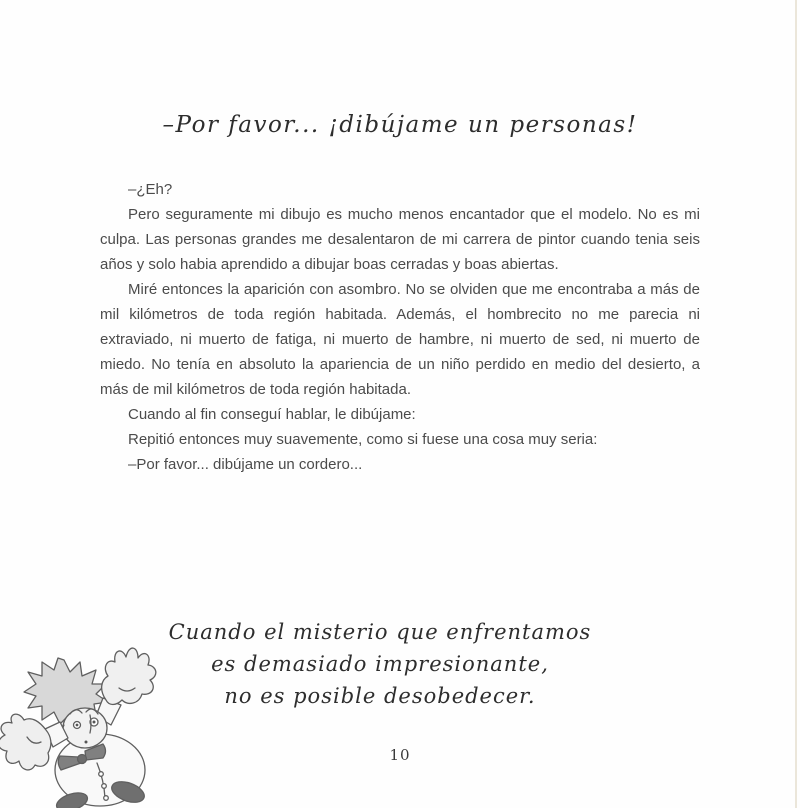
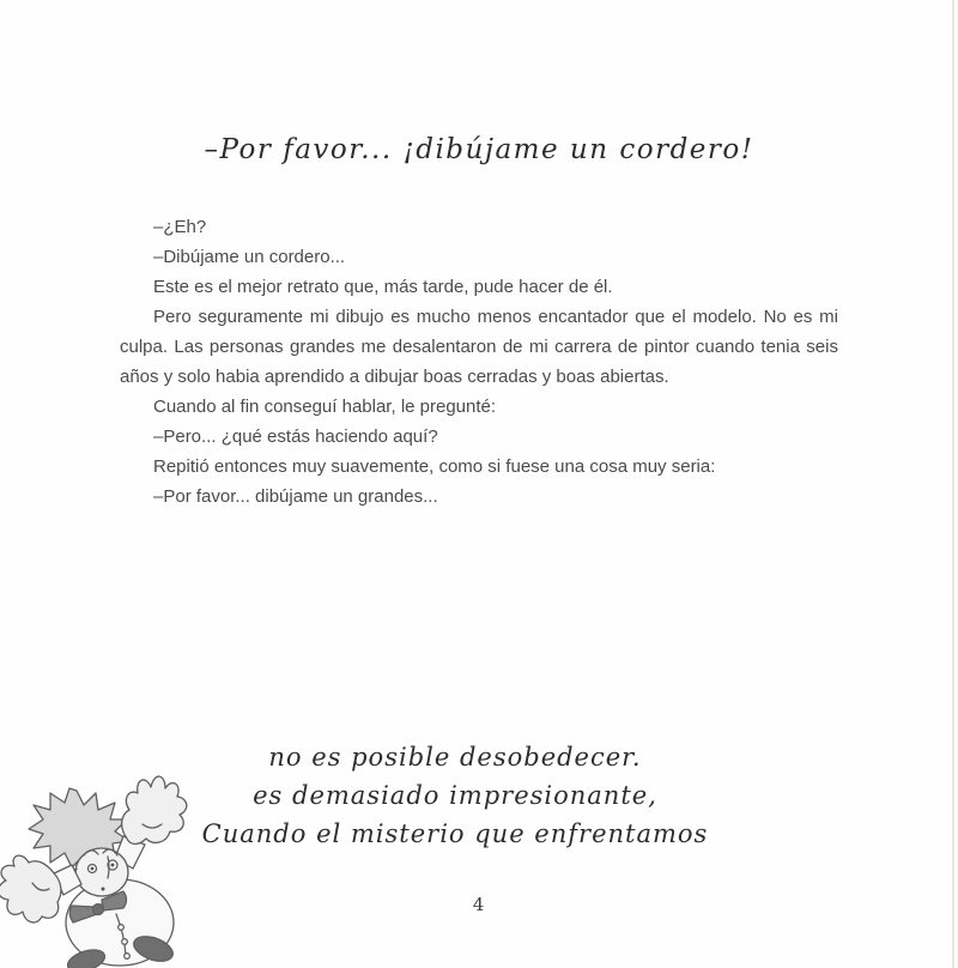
- –Por favor... ¡dibújame un personas!
+ –Por favor... ¡dibújame un cordero!
  –¿Eh?
+ –Dibújame un cordero...
+ Este es el mejor retrato que, más tarde, pude hacer de él.
  Pero seguramente mi dibujo es mucho menos encantador que el modelo. No es mi culpa. Las personas grandes me desalentaron de mi carrera de pintor cuando tenia seis años y solo habia aprendido a dibujar boas cerradas y boas abiertas.
- Miré entonces la aparición con asombro. No se olviden que me encontraba a más de mil kilómetros de toda región habitada. Además, el hombrecito no me parecia ni extraviado, ni muerto de fatiga, ni muerto de hambre, ni muerto de sed, ni muerto de miedo. No tenía en absoluto la apariencia de un niño perdido en medio del desierto, a más de mil kilómetros de toda región habitada.
- Cuando al fin conseguí hablar, le dibújame:
+ Cuando al fin conseguí hablar, le pregunté:
+ –Pero... ¿qué estás haciendo aquí?
  Repitió entonces muy suavemente, como si fuese una cosa muy seria:
- –Por favor... dibújame un cordero...
+ –Por favor... dibújame un grandes...
- Cuando el misterio que enfrentamos
+ no es posible desobedecer.
  es demasiado impresionante,
- no es posible desobedecer.
+ Cuando el misterio que enfrentamos
- 10
+ 4
